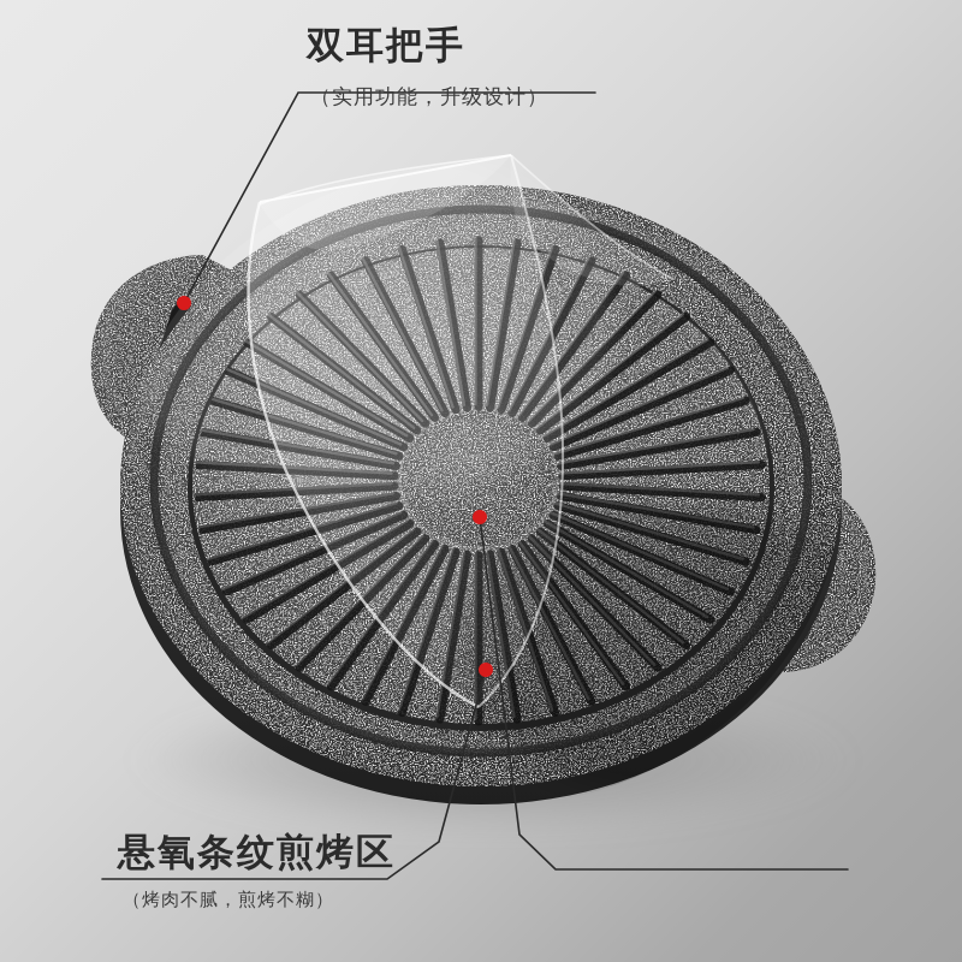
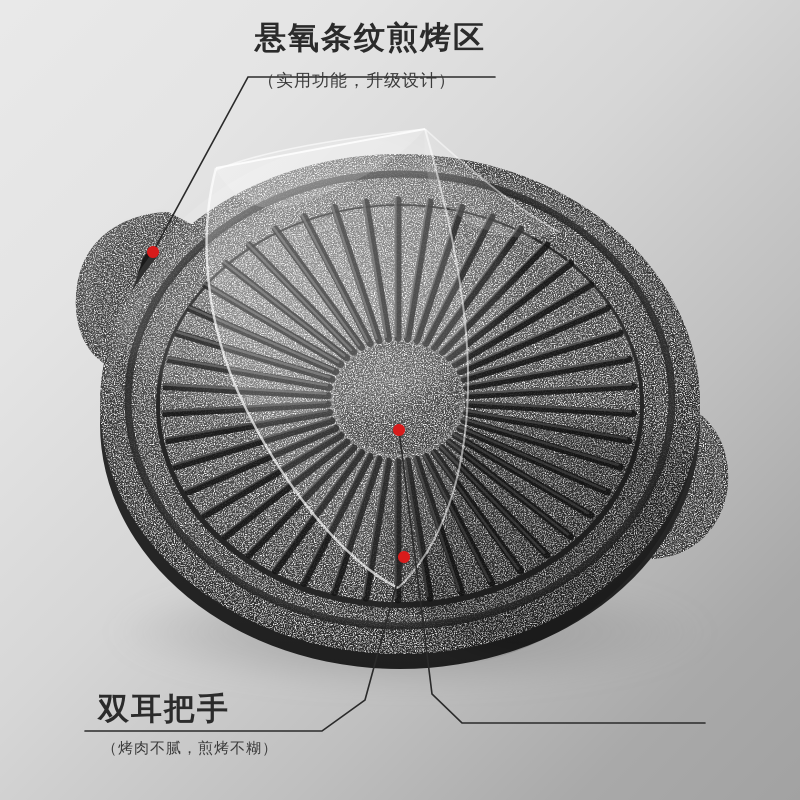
- 双耳把手
+ 悬氧条纹煎烤区
  （实用功能，升级设计）
- 悬氧条纹煎烤区
+ 双耳把手
  （烤肉不腻，煎烤不糊）
